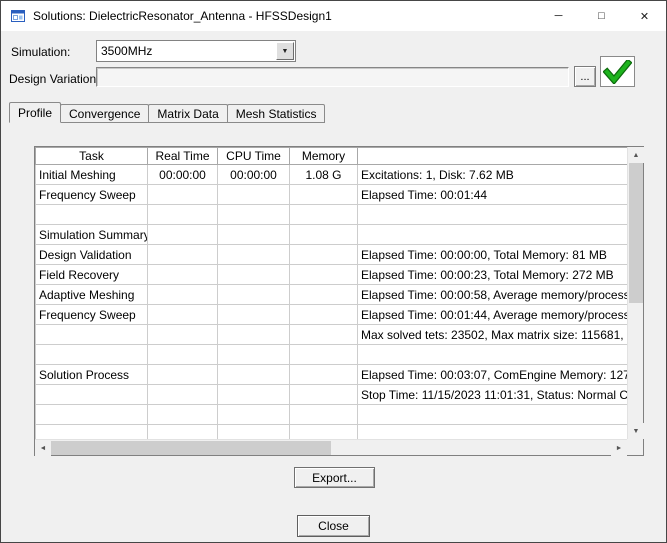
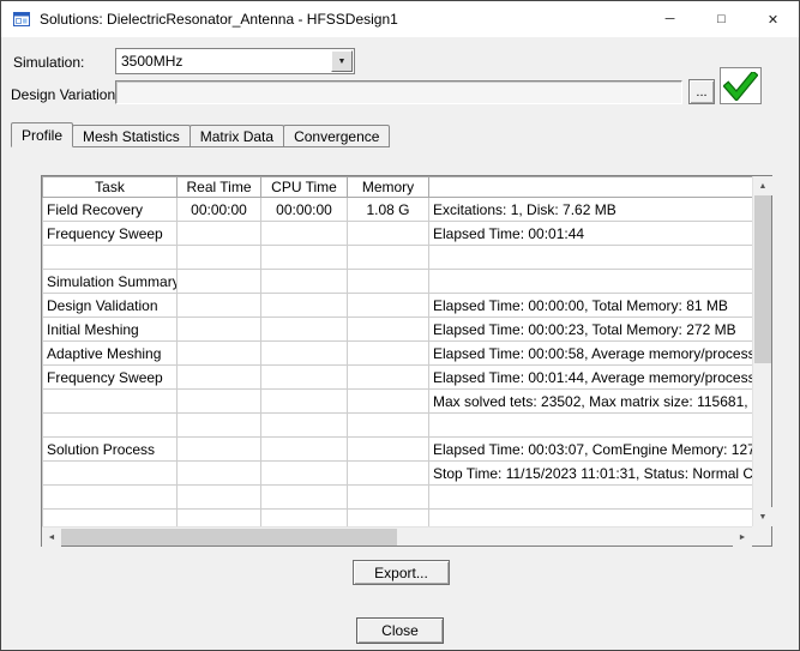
  Solutions: DielectricResonator_Antenna - HFSSDesign1
  ─
  □
  ✕
  Simulation:
  3500MHz
  Design Variation
  ...
  Profile
- Convergence
+ Mesh Statistics
  Matrix Data
- Mesh Statistics
+ Convergence
  Task	Real Time	CPU Time	Memory
- Initial Meshing	00:00:00	00:00:00	1.08 G	Excitations: 1, Disk: 7.62 MB
+ Field Recovery	00:00:00	00:00:00	1.08 G	Excitations: 1, Disk: 7.62 MB
  Frequency Sweep				Elapsed Time: 00:01:44
  Simulation Summary
  Design Validation				Elapsed Time: 00:00:00, Total Memory: 81 MB
- Field Recovery				Elapsed Time: 00:00:23, Total Memory: 272 MB
+ Initial Meshing				Elapsed Time: 00:00:23, Total Memory: 272 MB
  Adaptive Meshing				Elapsed Time: 00:00:58, Average memory/proces
  Frequency Sweep				Elapsed Time: 00:01:44, Average memory/proces
  				Max solved tets: 23502, Max matrix size: 115681,
  Solution Process				Elapsed Time: 00:03:07, ComEngine Memory: 12
  				Stop Time: 11/15/2023 11:01:31, Status: Normal C
  Export...
  Close
